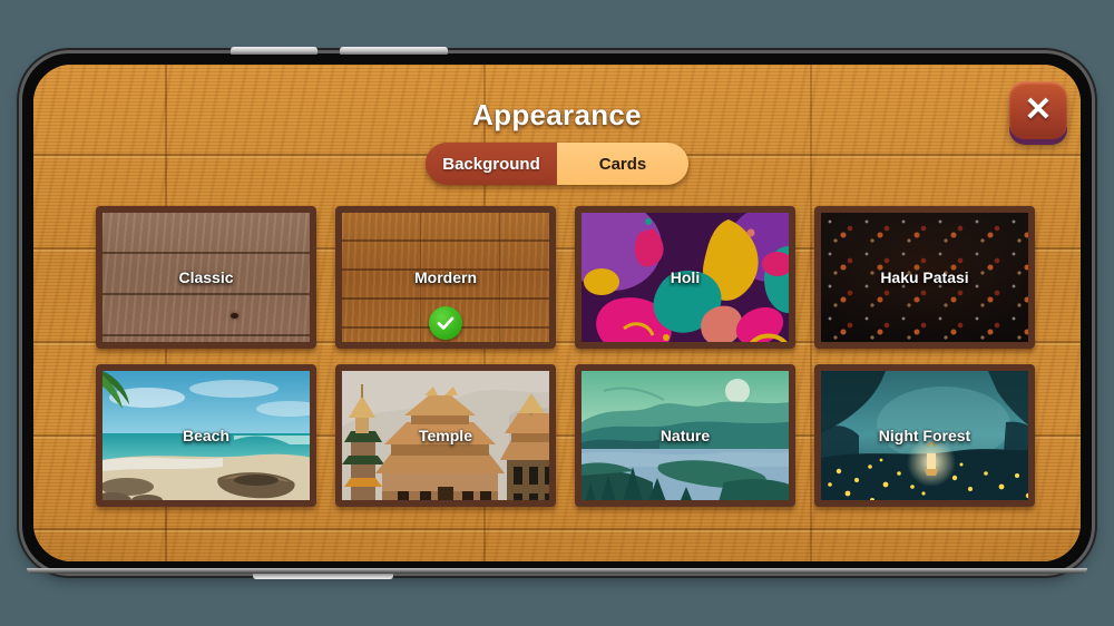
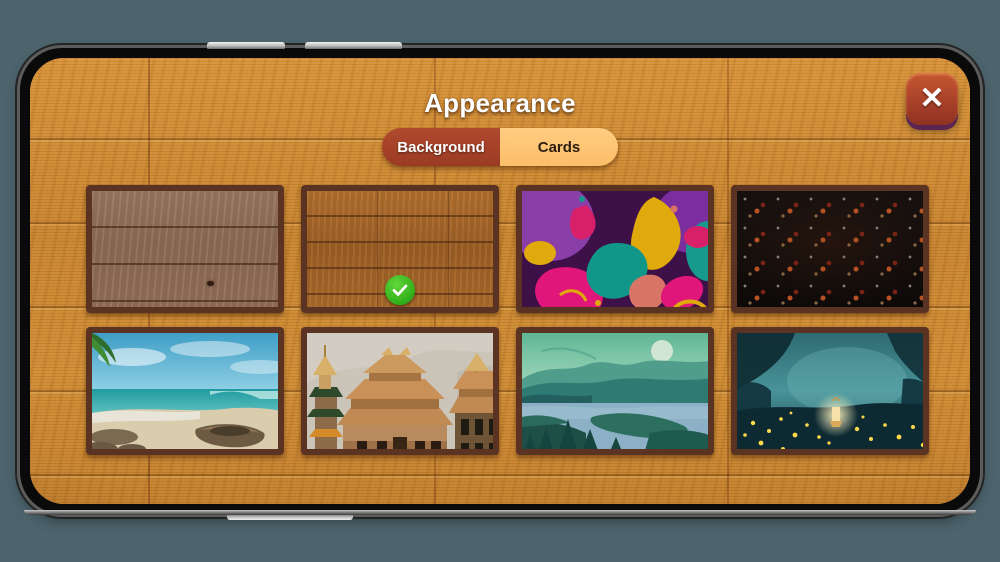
- Classic
- Mordern
- Holi
- Haku Patasi
- Beach
- Temple
- Nature
- Night Forest
